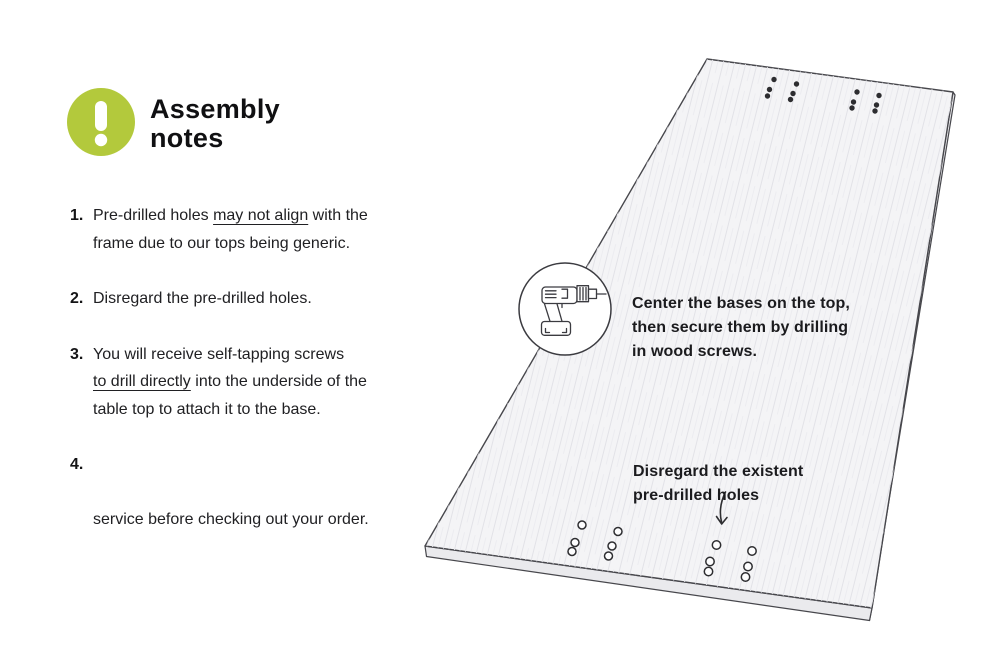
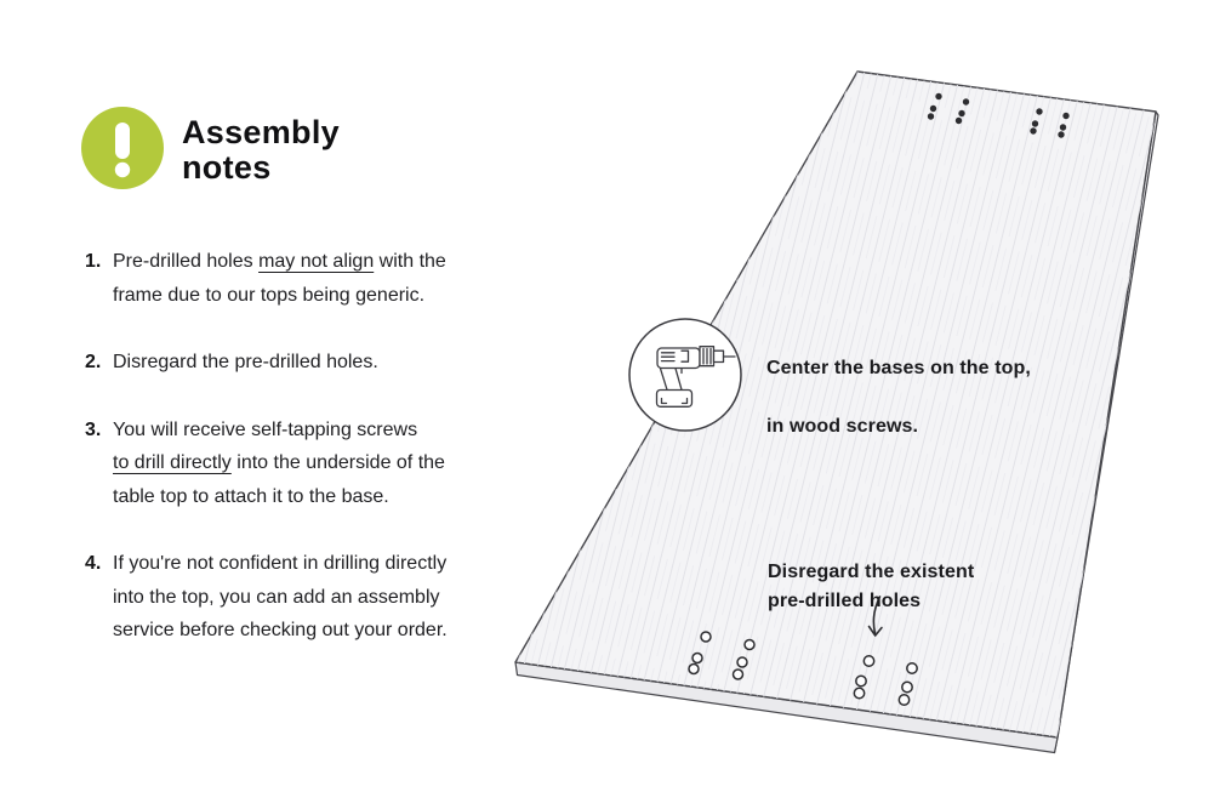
  Assembly notes
  1.
  Pre-drilled holes may not align with the
  frame due to our tops being generic.
  2.
  Disregard the pre-drilled holes.
  3.
  You will receive self-tapping screws
  to drill directly into the underside of the
  table top to attach it to the base.
  4.
+ If you're not confident in drilling directly
+ into the top, you can add an assembly
  service before checking out your order.
  Center the bases on the top,
- then secure them by drilling
  in wood screws.
  Disregard the existent
  pre-drilled holes
